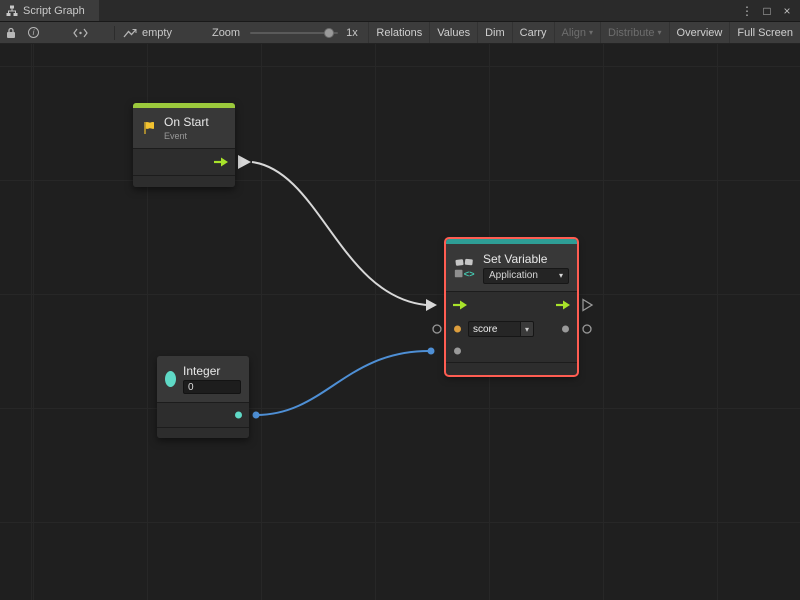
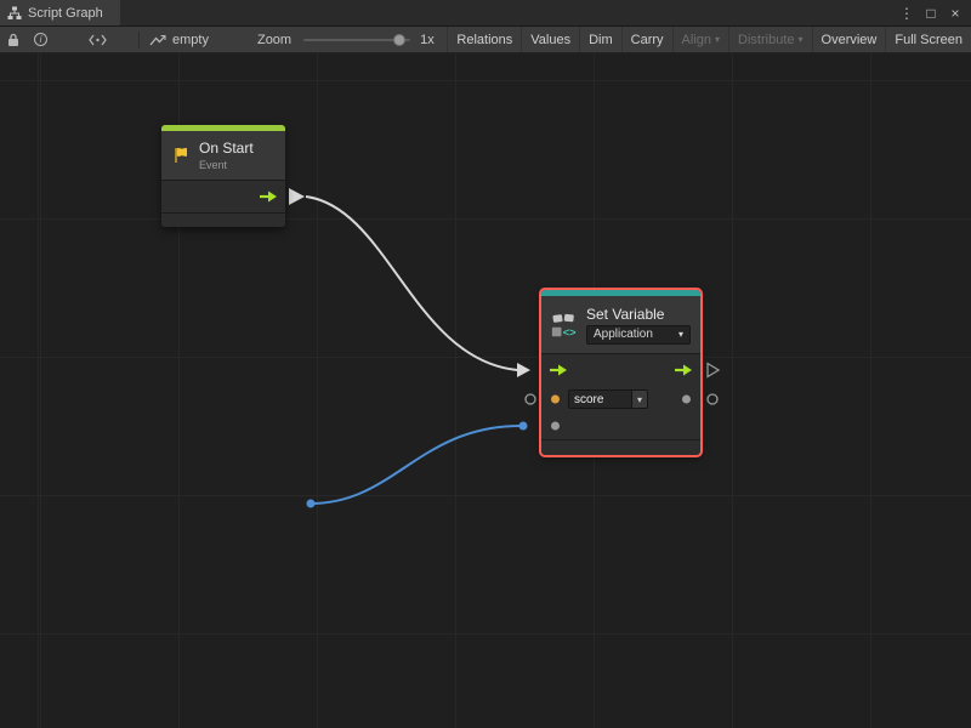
  Script Graph
  ⋮
  □
  ×
  i
  empty
  Zoom
  1x
  Relations
  Values
  Dim
  Carry
  Align
  ▾
  Distribute
  ▾
  Overview
  Full Screen
  On Start
  Event
  <>
  Set Variable
  Application
  ▾
  score
  ▾
- Integer
- 0
